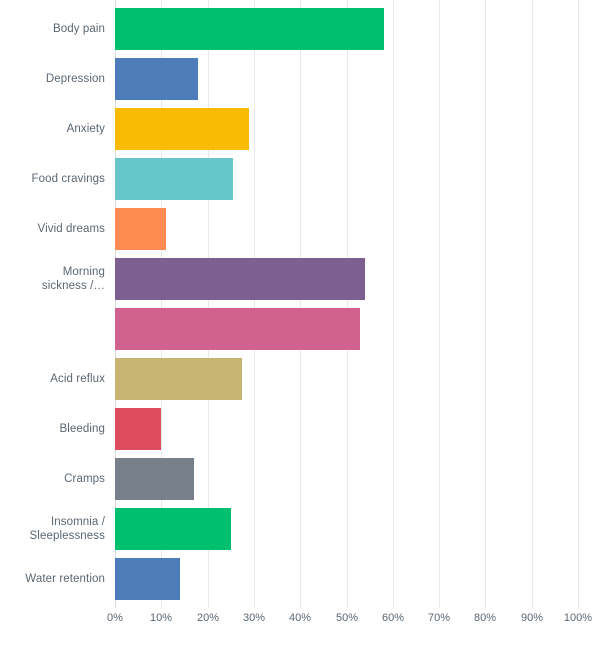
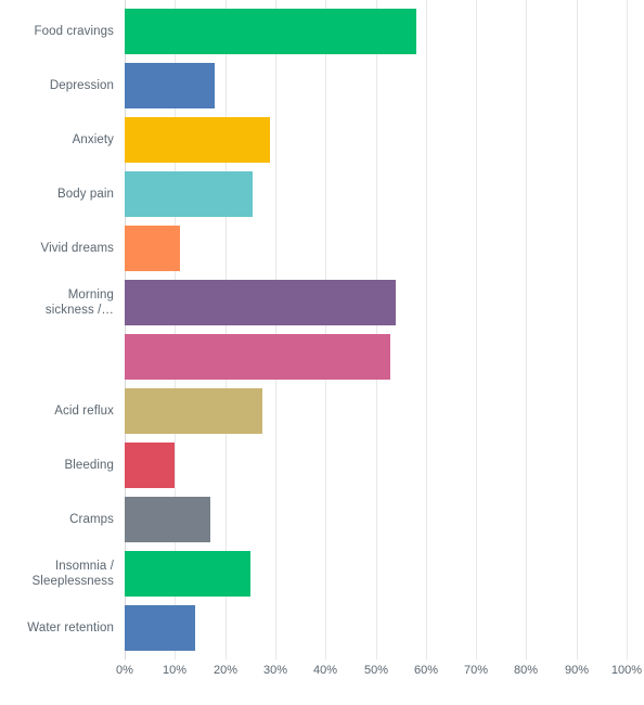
- Body pain
+ Food cravings
  Depression
  Anxiety
- Food cravings
+ Body pain
  Vivid dreams
  Morning
  sickness /…
  Acid reflux
  Bleeding
  Cramps
  Insomnia /
  Sleeplessness
  Water retention
  0%
  10%
  20%
  30%
  40%
  50%
  60%
  70%
  80%
  90%
  100%
